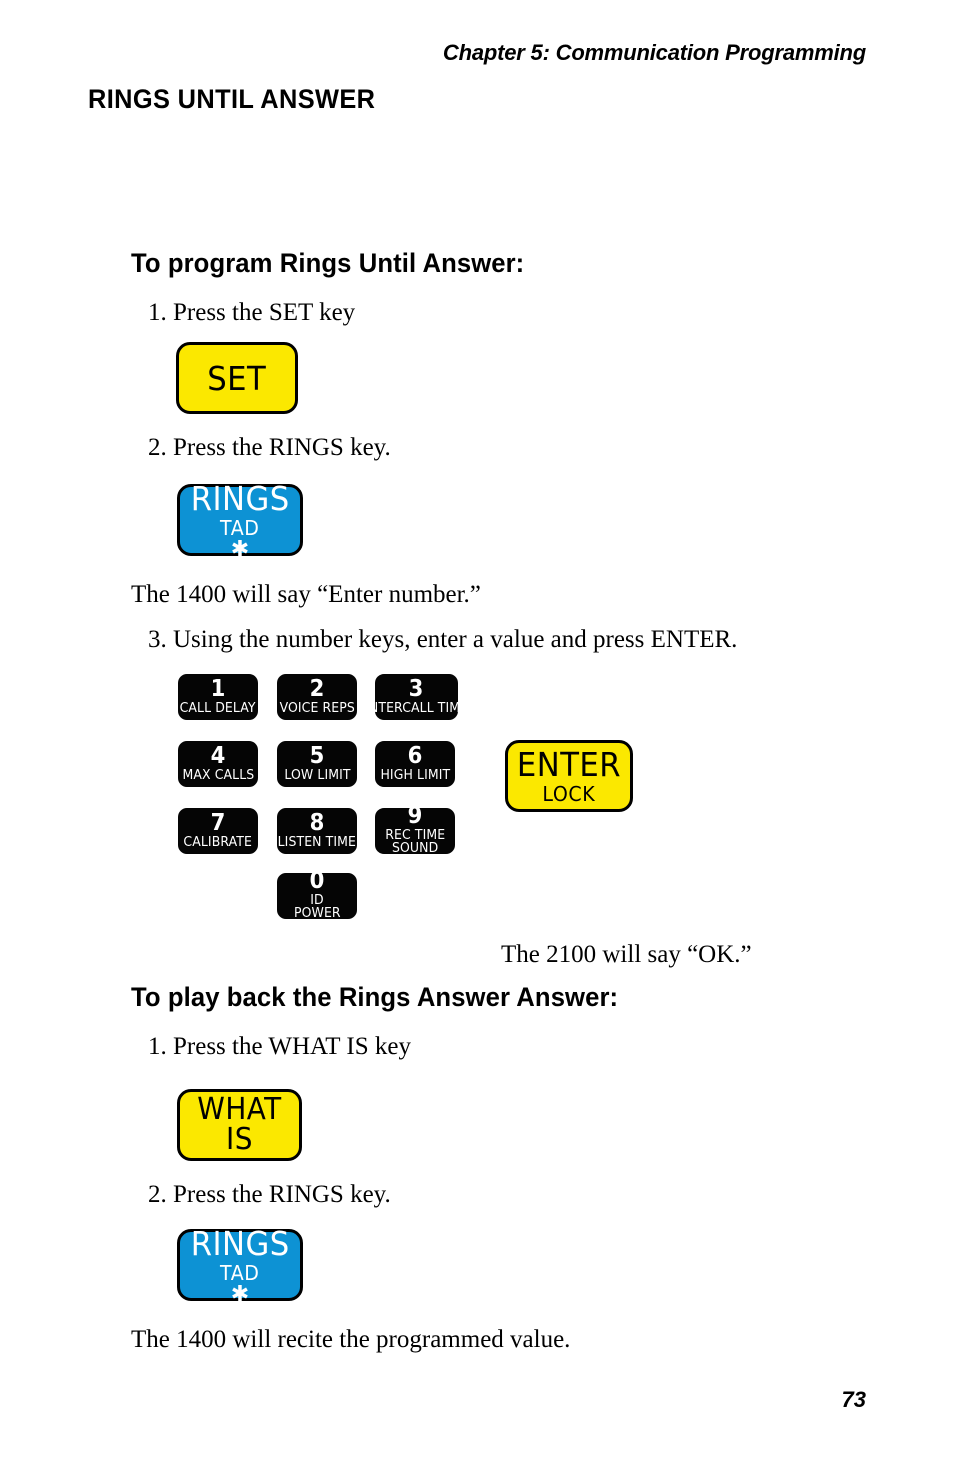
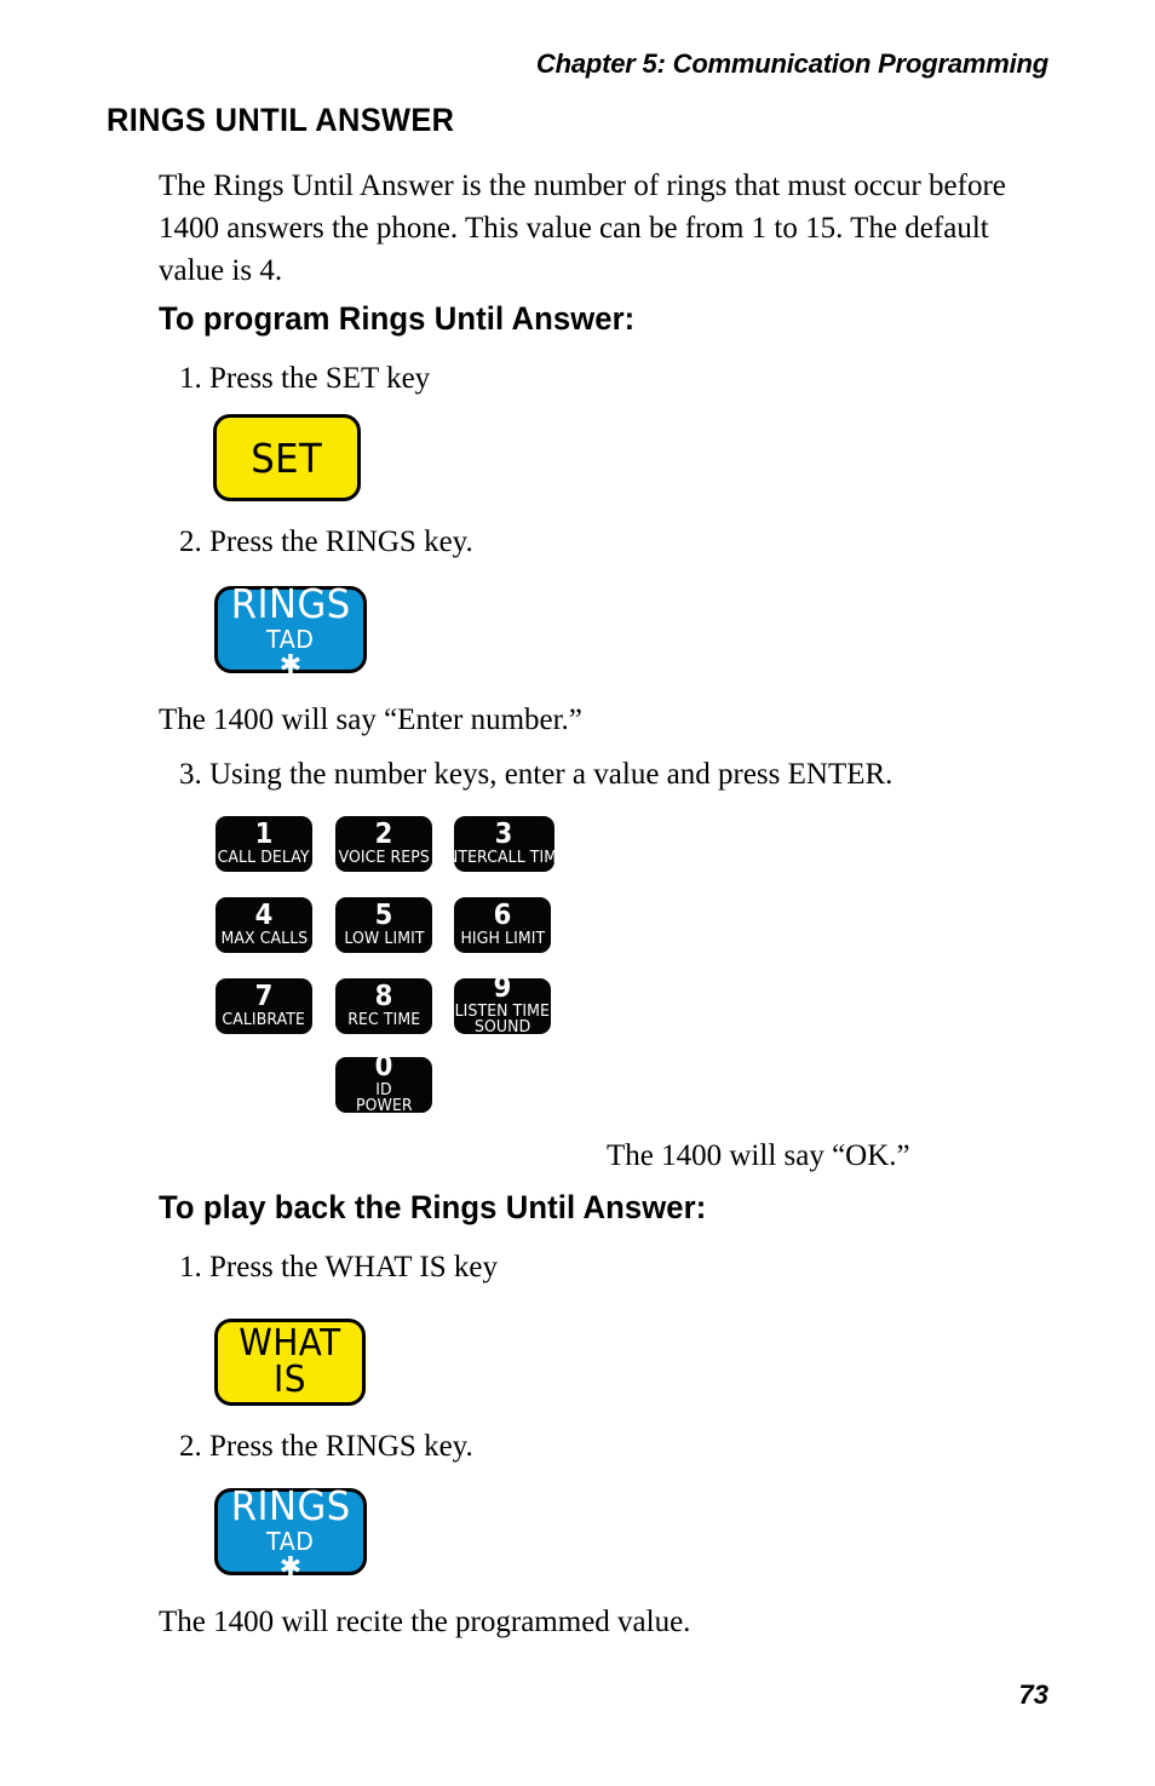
  Chapter 5: Communication Programming
  RINGS UNTIL ANSWER
+ The Rings Until Answer is the number of rings that must occur before 1400 answers the phone. This value can be from 1 to 15. The default value is 4.
  To program Rings Until Answer:
  1. Press the SET key
  SET
  2. Press the RINGS key.
  RINGS
  TAD
  ✱
  The 1400 will say “Enter number.”
  3. Using the number keys, enter a value and press ENTER.
  1
  CALL DELAY
  2
  VOICE REPS
  3
  INTERCALL TIME
  4
  MAX CALLS
  5
  LOW LIMIT
  6
  HIGH LIMIT
  7
  CALIBRATE
  8
- LISTEN TIME
+ REC TIME
  9
- REC TIME
+ LISTEN TIME
  SOUND
  0
  ID
  POWER
- ENTER
- LOCK
- The 2100 will say “OK.”
+ The 1400 will say “OK.”
- To play back the Rings Answer Answer:
+ To play back the Rings Until Answer:
  1. Press the WHAT IS key
  WHAT IS
  2. Press the RINGS key.
  RINGS
  TAD
  ✱
  The 1400 will recite the programmed value.
  73
